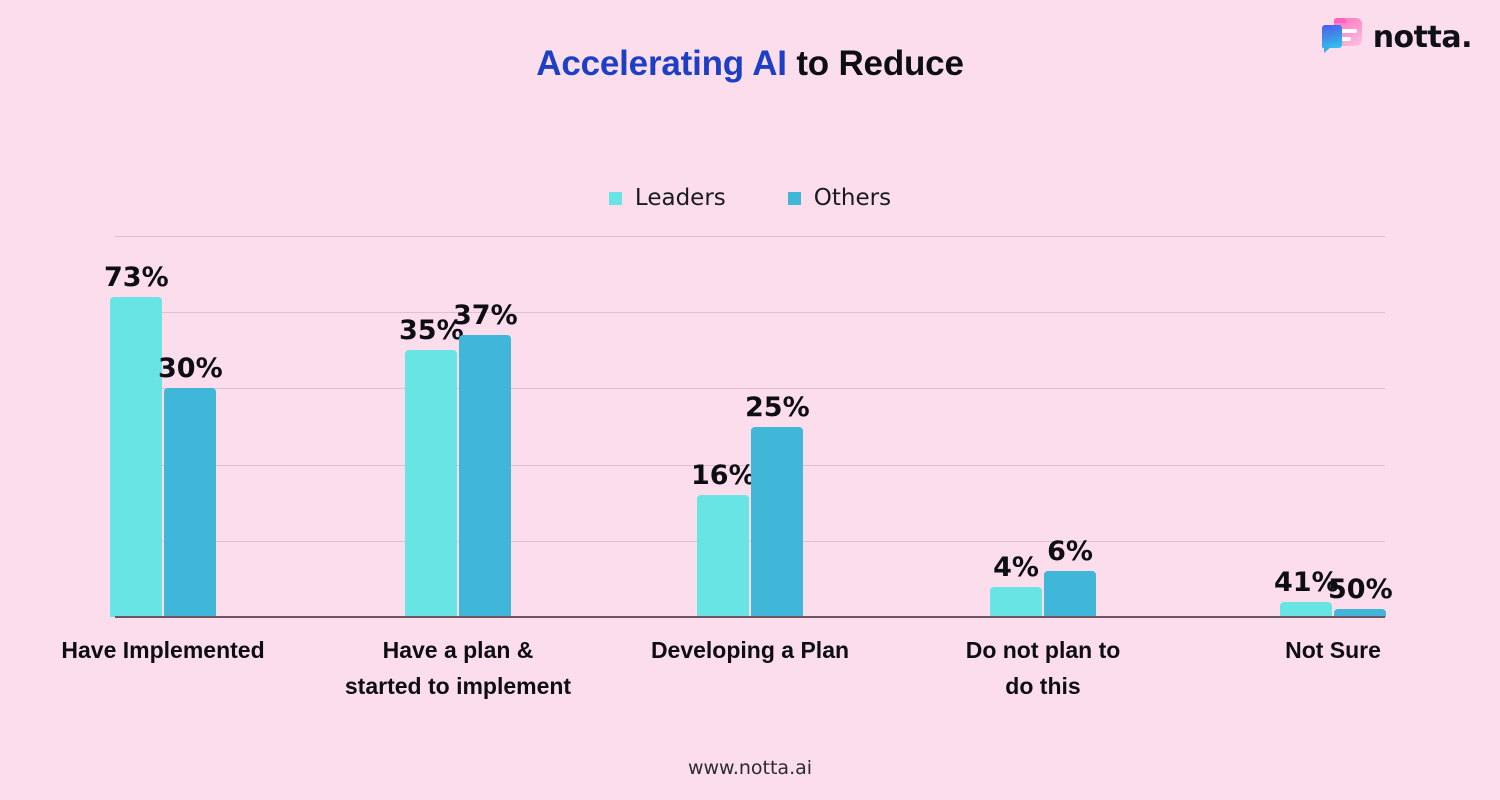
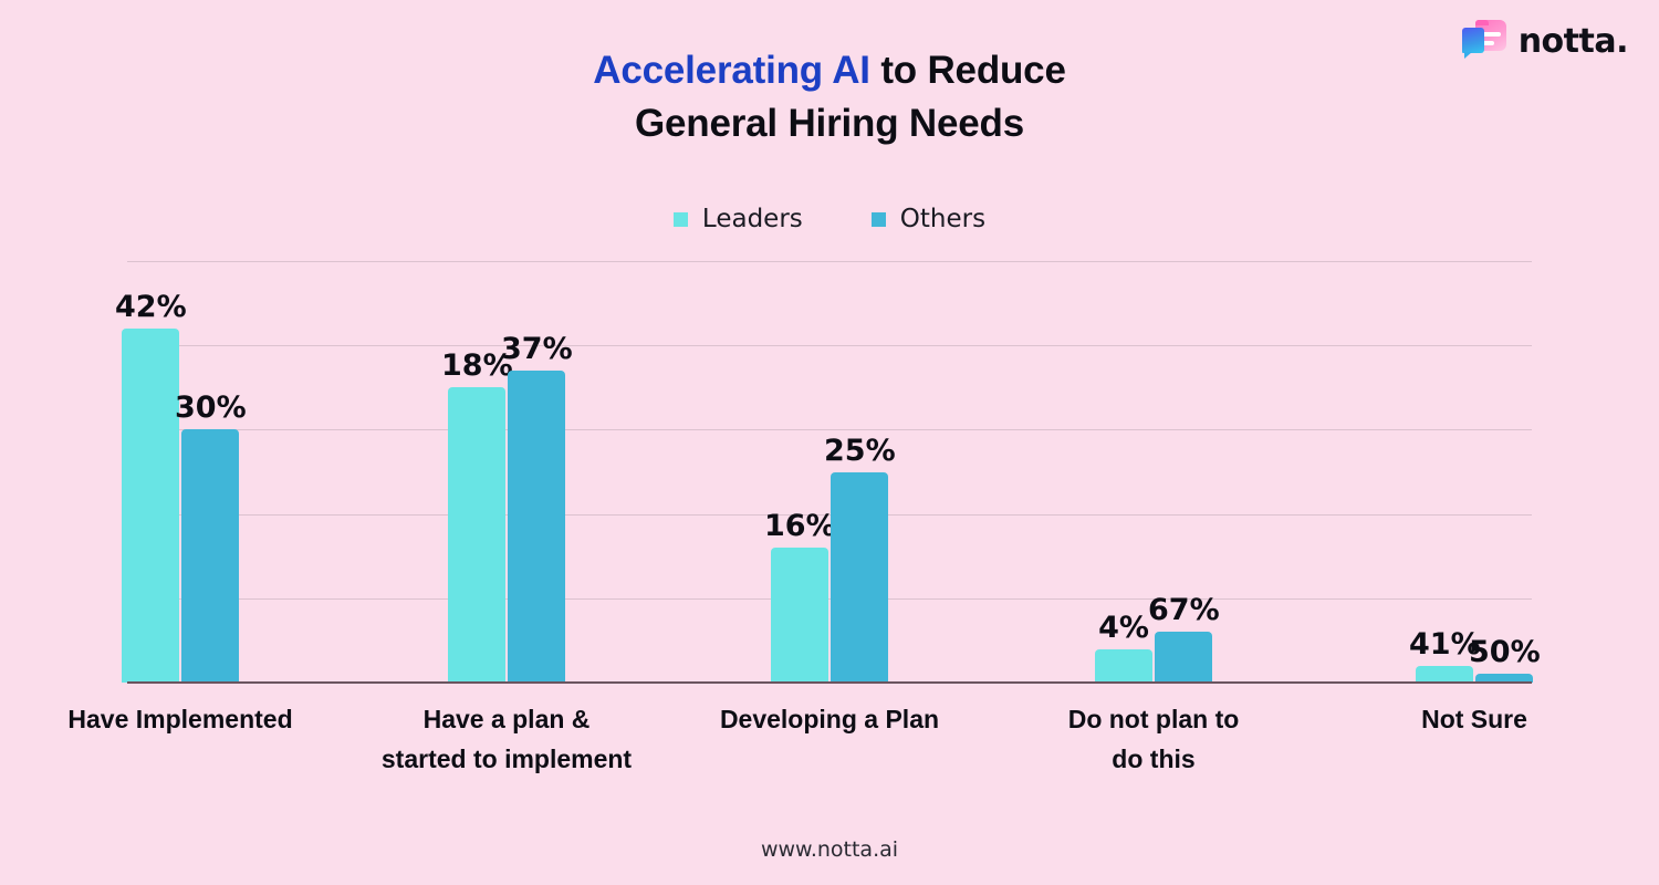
  notta.
  Accelerating AI to Reduce
+ General Hiring Needs
  Leaders
  Others
- 73%
+ 42%
  30%
- 35%
+ 18%
  37%
  16%
  25%
  4%
- 6%
+ 67%
  41%
  50%
  Have Implemented
  Have a plan &
  started to implement
  Developing a Plan
  Do not plan to
  do this
  Not Sure
  www.notta.ai
